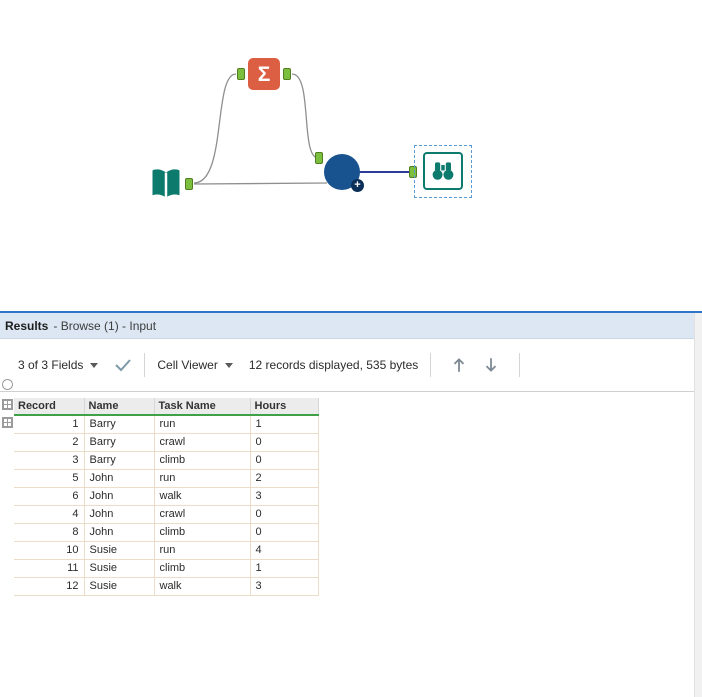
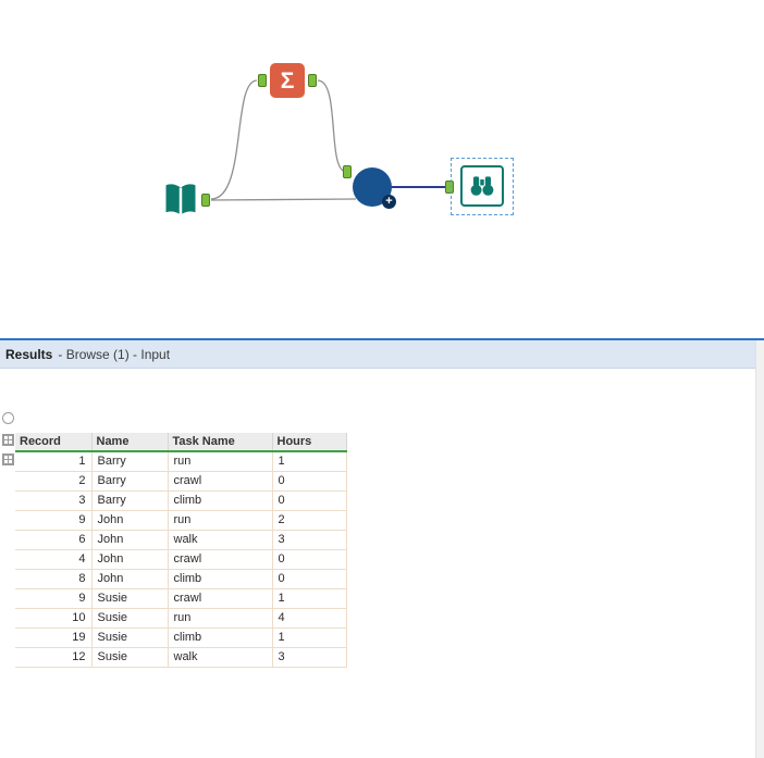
  Σ
  +
  Results
  - Browse (1) - Input
- 3 of 3 Fields
- Cell Viewer
- 12 records displayed, 535 bytes
  Record	Name	Task Name	Hours
  1	Barry	run	1
  2	Barry	crawl	0
  3	Barry	climb	0
- 5	John	run	2
+ 9	John	run	2
  6	John	walk	3
  4	John	crawl	0
  8	John	climb	0
+ 9	Susie	crawl	1
  10	Susie	run	4
- 11	Susie	climb	1
+ 19	Susie	climb	1
  12	Susie	walk	3
